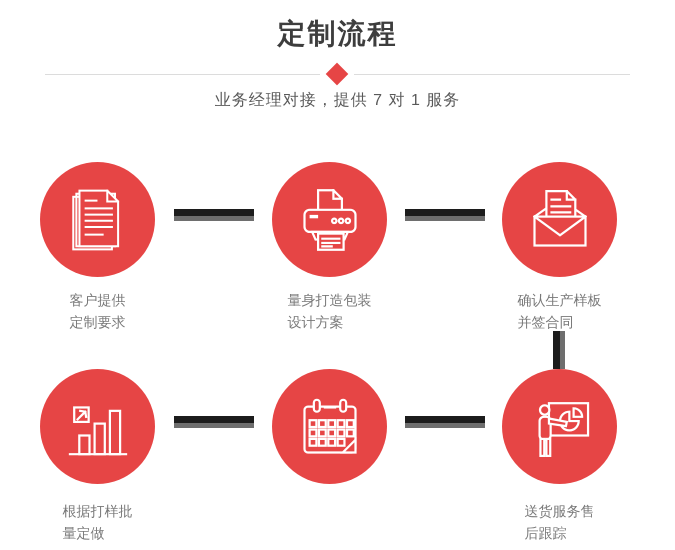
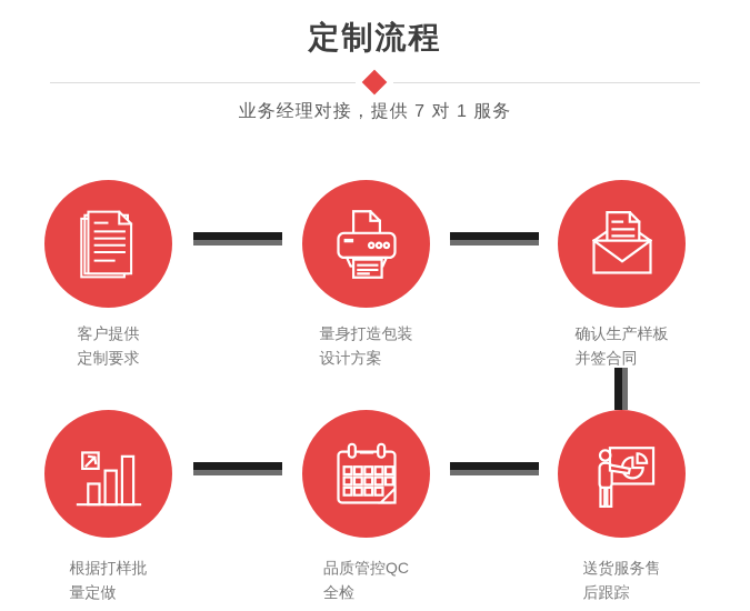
  定制流程
  业务经理对接，提供 7 对 1 服务
  客户提供
  定制要求
  量身打造包装
  设计方案
  确认生产样板
  并签合同
  根据打样批
  量定做
+ 品质管控QC
+ 全检
  送货服务售
  后跟踪
